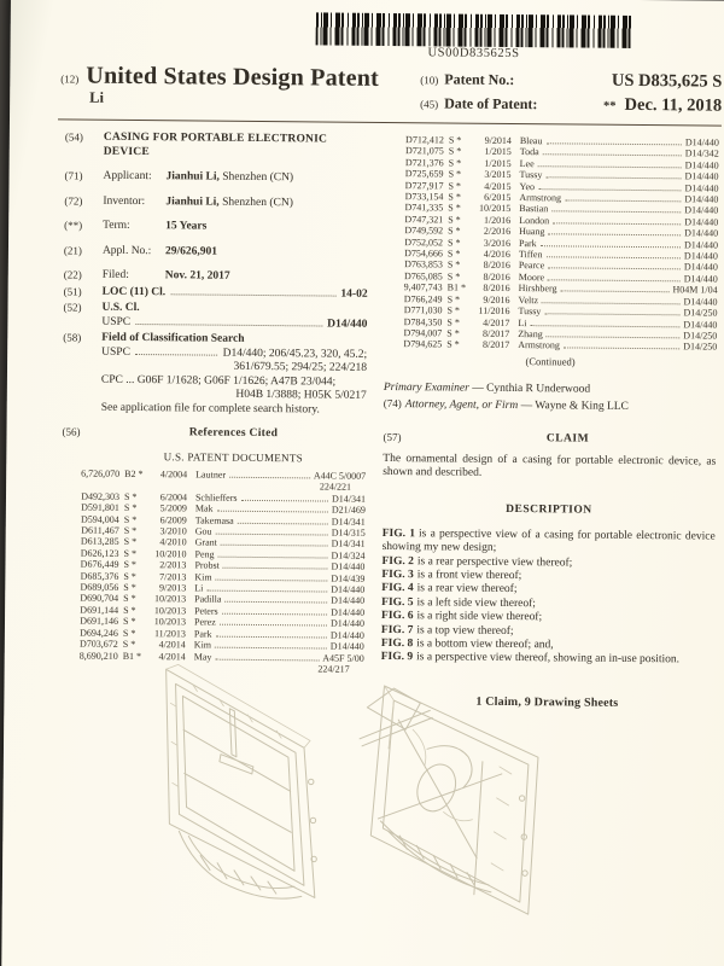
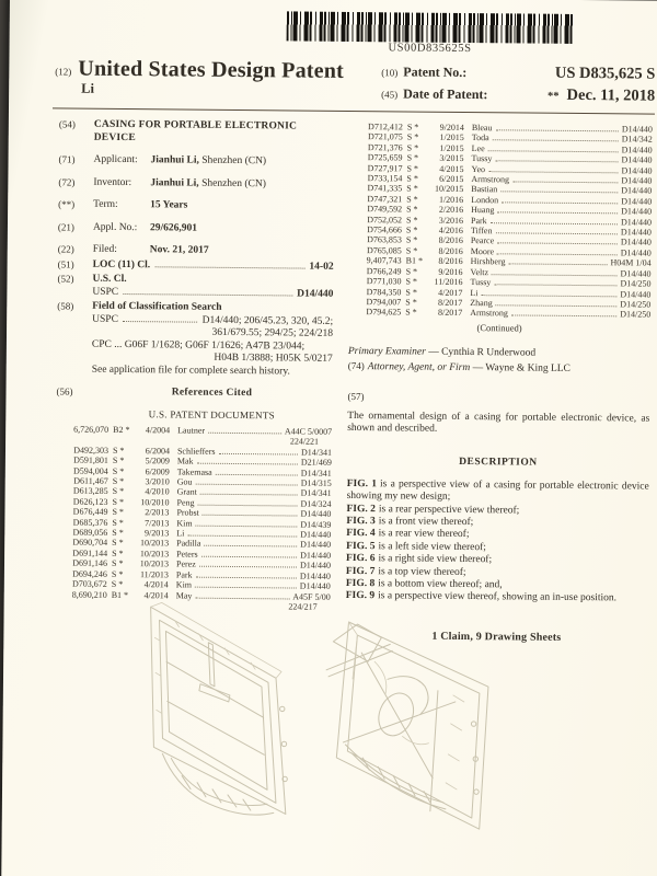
  US00D835625S
  (12)
  United States Design Patent
  Li
  (10)
  Patent No.:
  US D835,625 S
  (45)
  Date of Patent:
  ** Dec. 11, 2018
  (54)
  CASING FOR PORTABLE ELECTRONIC DEVICE
  (71)
  Applicant: Jianhui Li, Shenzhen (CN)
  (72)
  Inventor: Jianhui Li, Shenzhen (CN)
  (**)
  Term: 15 Years
  (21)
  Appl. No.: 29/626,901
  (22)
  Filed: Nov. 21, 2017
  (51)
  LOC (11) Cl.
  14-02
  (52)
  U.S. Cl.
  USPC
  D14/440
  (58)
  Field of Classification Search
  USPC
  D14/440; 206/45.23, 320, 45.2;
  361/679.55; 294/25; 224/218
  CPC ... G06F 1/1628; G06F 1/1626; A47B 23/044;
  H04B 1/3888; H05K 5/0217
  See application file for complete search history.
  (56)
  References Cited
  U.S. PATENT DOCUMENTS
  6,726,070
  B2 *
  4/2004
  Lautner
  A44C 5/0007
  224/221
  D492,303
  S *
  6/2004
  Schlieffers
  D14/341
  D591,801
  S *
  5/2009
  Mak
  D21/469
  D594,004
  S *
  6/2009
  Takemasa
  D14/341
  D611,467
  S *
  3/2010
  Gou
  D14/315
  D613,285
  S *
  4/2010
  Grant
  D14/341
  D626,123
  S *
  10/2010
  Peng
  D14/324
  D676,449
  S *
  2/2013
  Probst
  D14/440
  D685,376
  S *
  7/2013
  Kim
  D14/439
  D689,056
  S *
  9/2013
  Li
  D14/440
  D690,704
  S *
  10/2013
  Padilla
  D14/440
  D691,144
  S *
  10/2013
  Peters
  D14/440
  D691,146
  S *
  10/2013
  Perez
  D14/440
  D694,246
  S *
  11/2013
  Park
  D14/440
  D703,672
  S *
  4/2014
  Kim
  D14/440
  8,690,210
  B1 *
  4/2014
  May
  A45F 5/00
  224/217
  D712,412
  S *
  9/2014
  Bleau
  D14/440
  D721,075
  S *
  1/2015
  Toda
  D14/342
  D721,376
  S *
  1/2015
  Lee
  D14/440
  D725,659
  S *
  3/2015
  Tussy
  D14/440
  D727,917
  S *
  4/2015
  Yeo
  D14/440
  D733,154
  S *
  6/2015
  Armstrong
  D14/440
  D741,335
  S *
  10/2015
  Bastian
  D14/440
  D747,321
  S *
  1/2016
  London
  D14/440
  D749,592
  S *
  2/2016
  Huang
  D14/440
  D752,052
  S *
  3/2016
  Park
  D14/440
  D754,666
  S *
  4/2016
  Tiffen
  D14/440
  D763,853
  S *
  8/2016
  Pearce
  D14/440
  D765,085
  S *
  8/2016
  Moore
  D14/440
  9,407,743
  B1 *
  8/2016
  Hirshberg
  H04M 1/04
  D766,249
  S *
  9/2016
  Veltz
  D14/440
  D771,030
  S *
  11/2016
  Tussy
  D14/250
  D784,350
  S *
  4/2017
  Li
  D14/440
  D794,007
  S *
  8/2017
  Zhang
  D14/250
  D794,625
  S *
  8/2017
  Armstrong
  D14/250
  (Continued)
  Primary Examiner — Cynthia R Underwood
  (74) Attorney, Agent, or Firm — Wayne & King LLC
  (57)
- CLAIM
  The ornamental design of a casing for portable electronic device, as shown and described.
  DESCRIPTION
  FIG. 1 is a perspective view of a casing for portable electronic device showing my new design;
  FIG. 2 is a rear perspective view thereof;
  FIG. 3 is a front view thereof;
  FIG. 4 is a rear view thereof;
  FIG. 5 is a left side view thereof;
  FIG. 6 is a right side view thereof;
  FIG. 7 is a top view thereof;
  FIG. 8 is a bottom view thereof; and,
  FIG. 9 is a perspective view thereof, showing an in-use position.
  1 Claim, 9 Drawing Sheets
